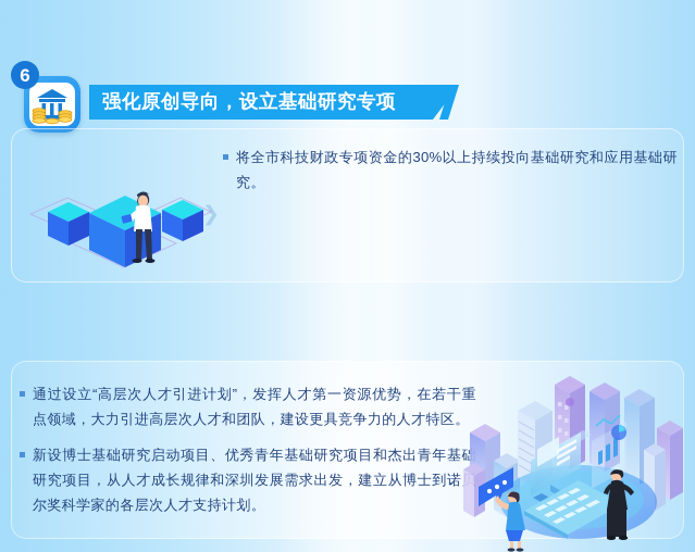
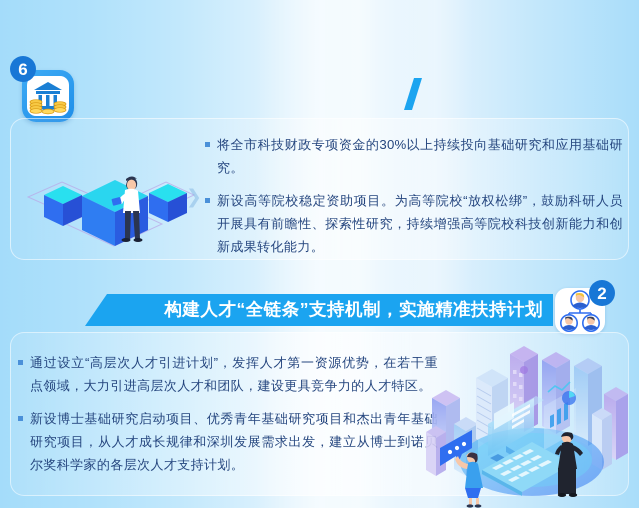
  6
- 强化原创导向，设立基础研究专项
  ❯
  将全市科技财政专项资金的30%以上持续投向基础研究和应用基础研究。
+ 新设高等院校稳定资助项目。为高等院校“放权松绑”，鼓励科研人员开展具有前瞻性、探索性研究，持续增强高等院校科技创新能力和创新成果转化能力。
+ 构建人才“全链条”支持机制，实施精准扶持计划
+ 2
  通过设立“高层次人才引进计划”，发挥人才第一资源优势，在若干重点领域，大力引进高层次人才和团队，建设更具竞争力的人才特区。
  新设博士基础研究启动项目、优秀青年基础研究项目和杰出青年基础研究项目，从人才成长规律和深圳发展需求出发，建立从博士到诺尔奖科学家的各层次人才支持计划。
